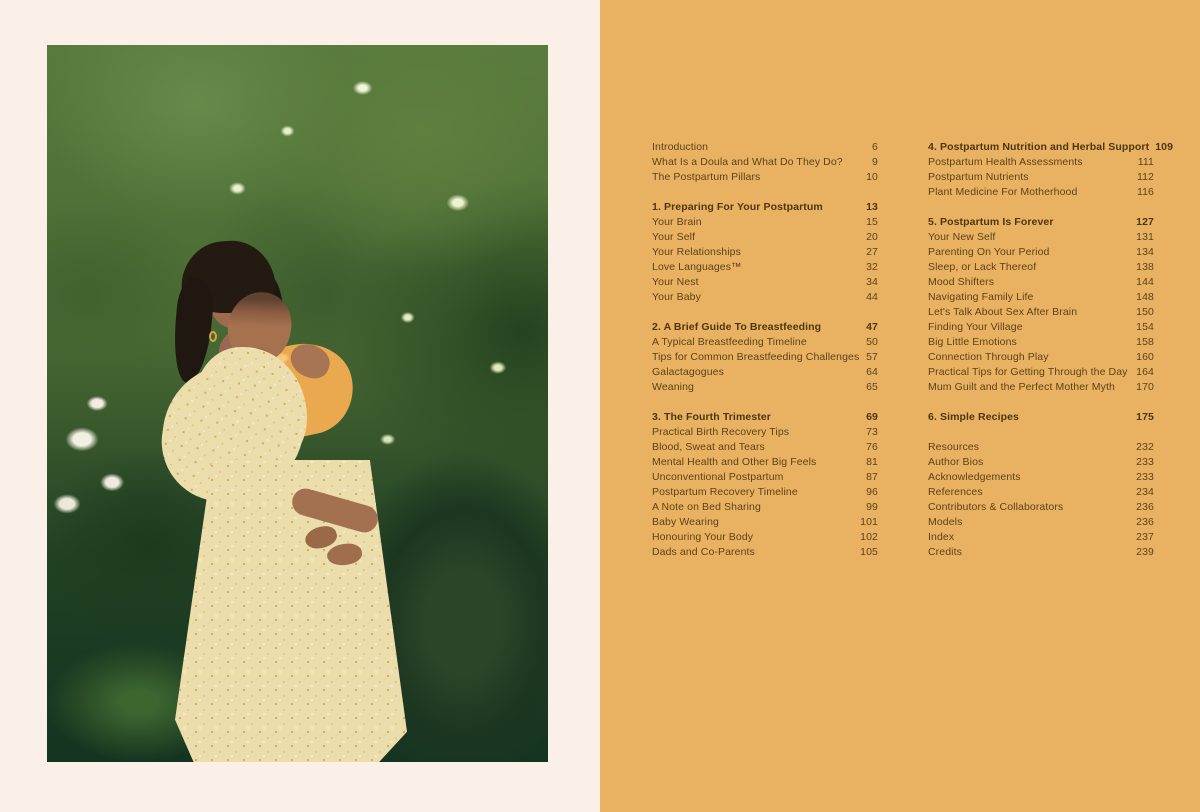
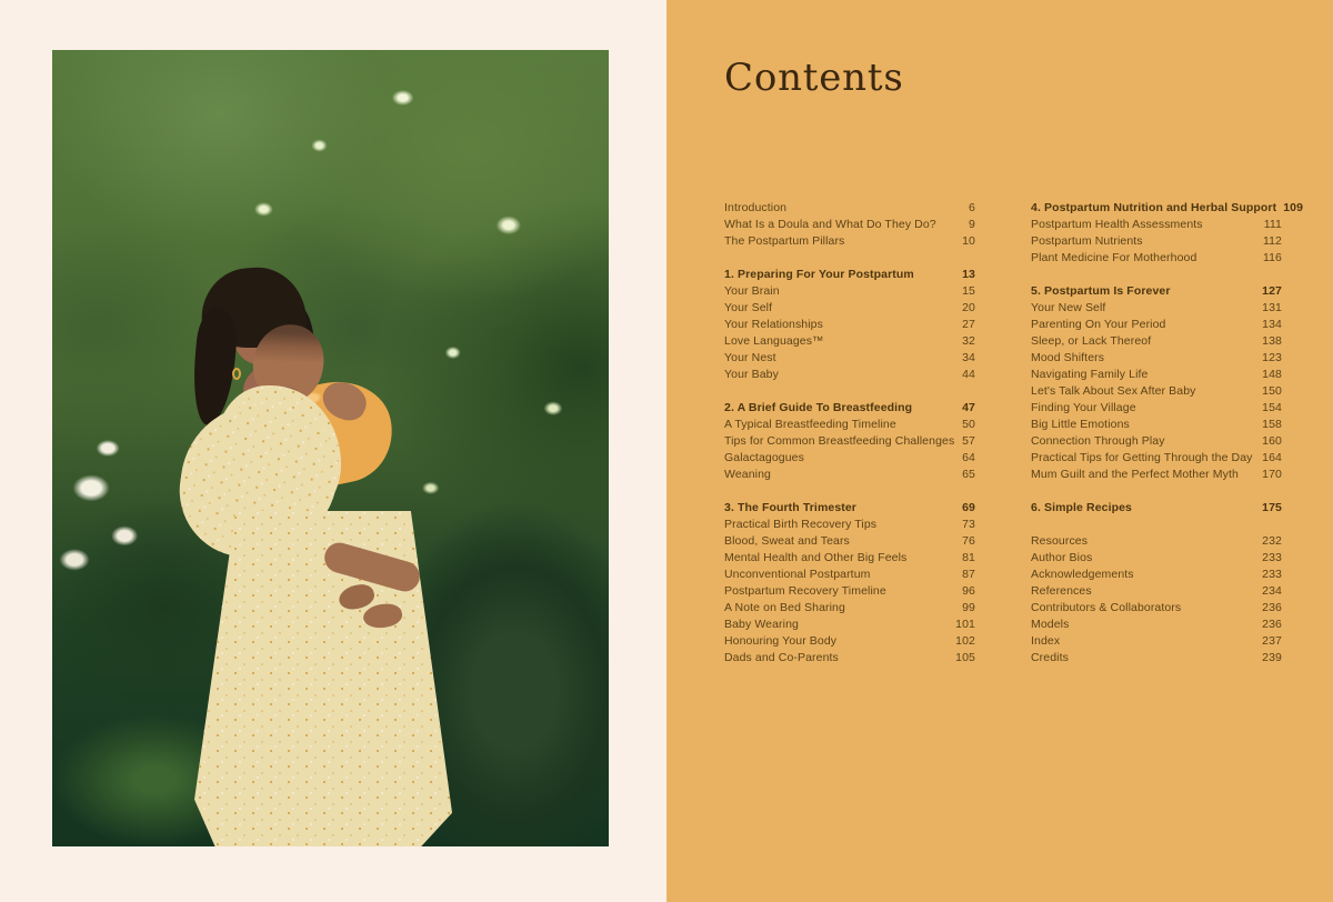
+ Contents
  Introduction
  6
  What Is a Doula and What Do They Do?
  9
  The Postpartum Pillars
  10
  1. Preparing For Your Postpartum
  13
  Your Brain
  15
  Your Self
  20
  Your Relationships
  27
  Love Languages™
  32
  Your Nest
  34
  Your Baby
  44
  2. A Brief Guide To Breastfeeding
  47
  A Typical Breastfeeding Timeline
  50
  Tips for Common Breastfeeding Challenges
  57
  Galactagogues
  64
  Weaning
  65
  3. The Fourth Trimester
  69
  Practical Birth Recovery Tips
  73
  Blood, Sweat and Tears
  76
  Mental Health and Other Big Feels
  81
  Unconventional Postpartum
  87
  Postpartum Recovery Timeline
  96
  A Note on Bed Sharing
  99
  Baby Wearing
  101
  Honouring Your Body
  102
  Dads and Co-Parents
  105
  4. Postpartum Nutrition and Herbal Support
  109
  Postpartum Health Assessments
  111
  Postpartum Nutrients
  112
  Plant Medicine For Motherhood
  116
  5. Postpartum Is Forever
  127
  Your New Self
  131
  Parenting On Your Period
  134
  Sleep, or Lack Thereof
  138
  Mood Shifters
- 144
+ 123
  Navigating Family Life
  148
- Let's Talk About Sex After Brain
+ Let's Talk About Sex After Baby
  150
  Finding Your Village
  154
  Big Little Emotions
  158
  Connection Through Play
  160
  Practical Tips for Getting Through the Day
  164
  Mum Guilt and the Perfect Mother Myth
  170
  6. Simple Recipes
  175
  Resources
  232
  Author Bios
  233
  Acknowledgements
  233
  References
  234
  Contributors & Collaborators
  236
  Models
  236
  Index
  237
  Credits
  239
